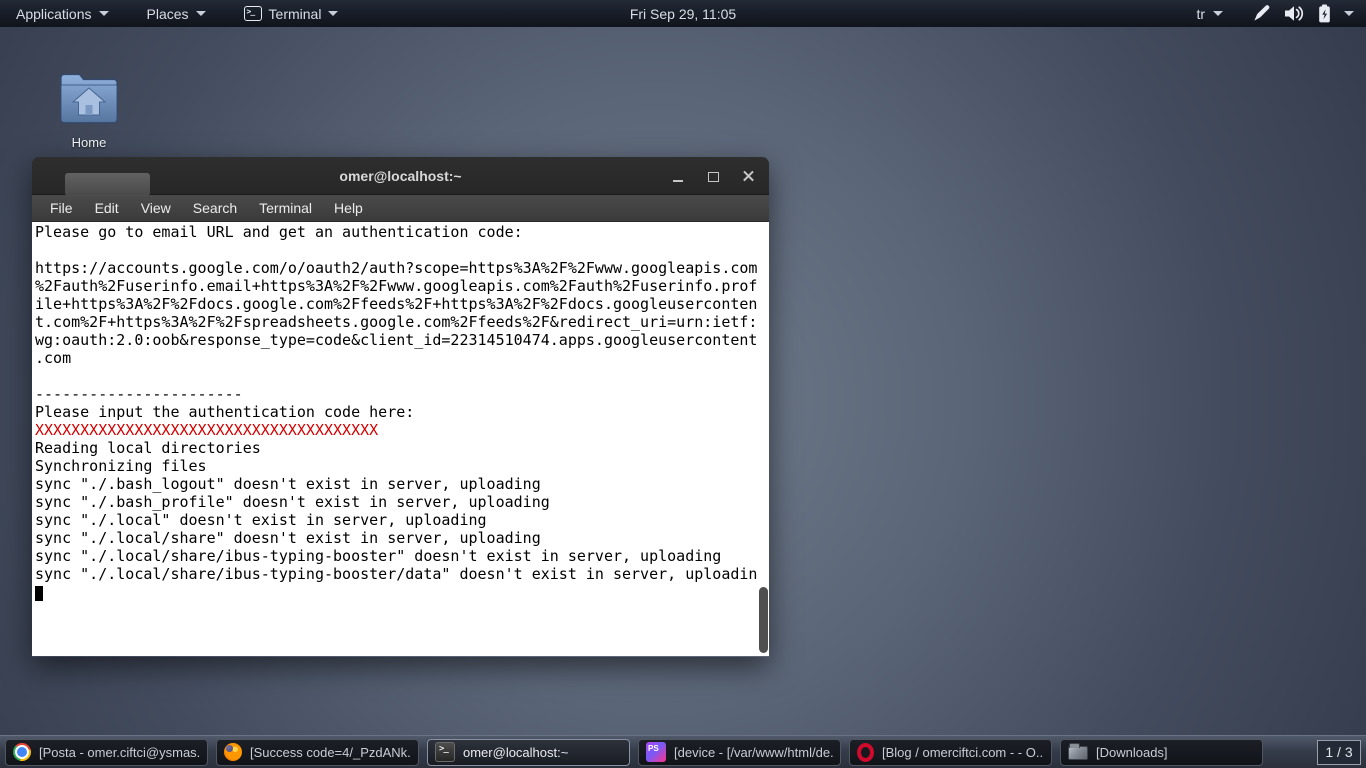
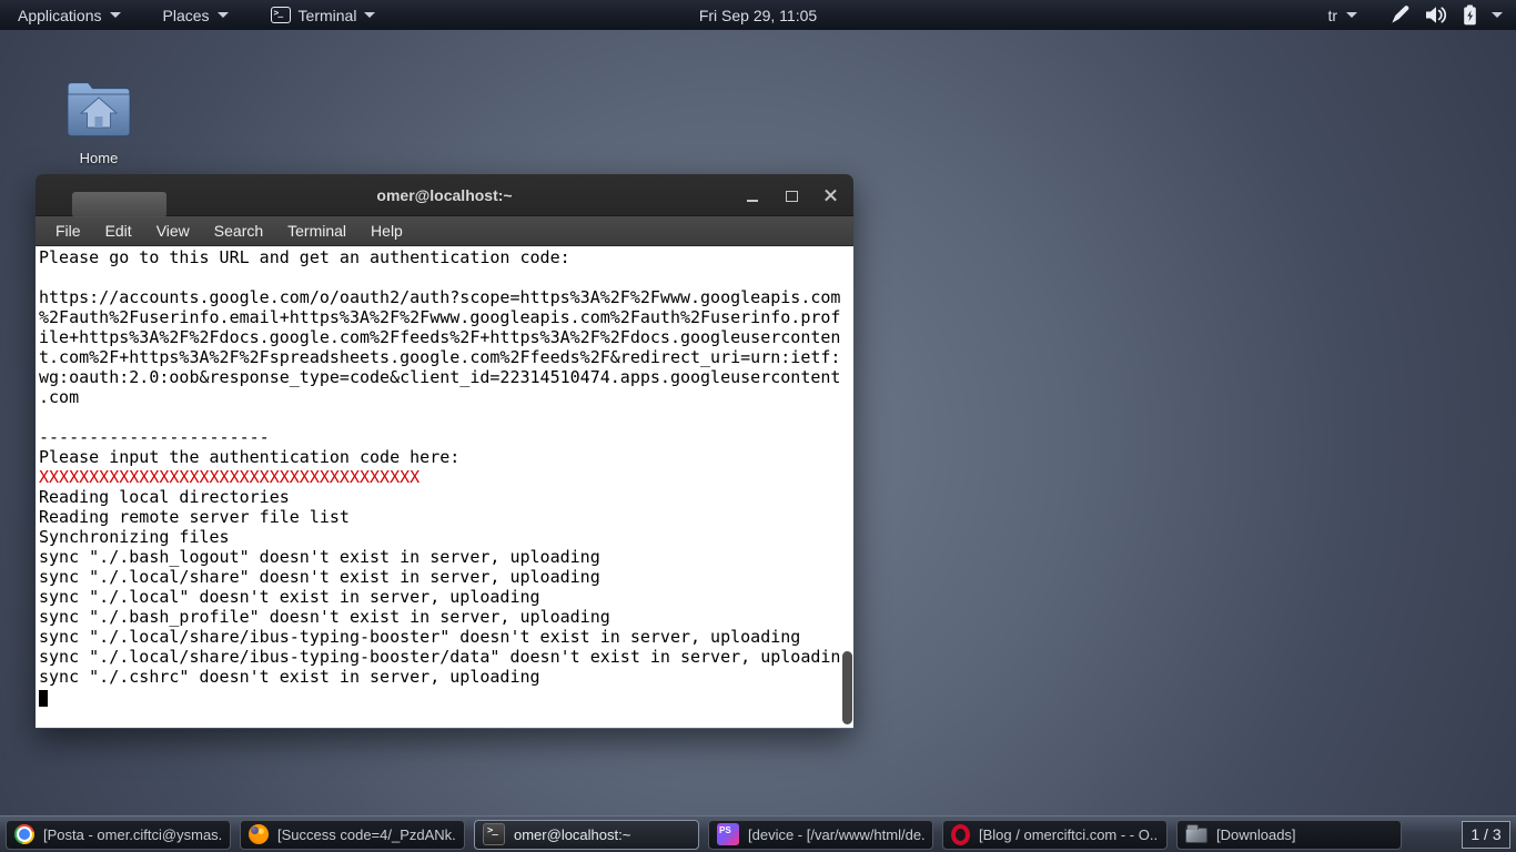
  Applications
  Places
  Terminal
  Fri Sep 29, 11:05
  tr
  Home
  omer@localhost:~
  File
  Edit
  View
  Search
  Terminal
  Help
- Please go to email URL and get an authentication code:
+ Please go to this URL and get an authentication code:
  https://accounts.google.com/o/oauth2/auth?scope=https%3A%2F%2Fwww.googleapis.com
  %2Fauth%2Fuserinfo.email+https%3A%2F%2Fwww.googleapis.com%2Fauth%2Fuserinfo.prof
  ile+https%3A%2F%2Fdocs.google.com%2Ffeeds%2F+https%3A%2F%2Fdocs.googleuserconten
  t.com%2F+https%3A%2F%2Fspreadsheets.google.com%2Ffeeds%2F&redirect_uri=urn:ietf:
  wg:oauth:2.0:oob&response_type=code&client_id=22314510474.apps.googleusercontent
  .com
  -----------------------
  Please input the authentication code here:
  XXXXXXXXXXXXXXXXXXXXXXXXXXXXXXXXXXXXXX
  Reading local directories
+ Reading remote server file list
  Synchronizing files
  sync "./.bash_logout" doesn't exist in server, uploading
- sync "./.bash_profile" doesn't exist in server, uploading
+ sync "./.local/share" doesn't exist in server, uploading
  sync "./.local" doesn't exist in server, uploading
- sync "./.local/share" doesn't exist in server, uploading
+ sync "./.bash_profile" doesn't exist in server, uploading
  sync "./.local/share/ibus-typing-booster" doesn't exist in server, uploading
  sync "./.local/share/ibus-typing-booster/data" doesn't exist in server, uploadin
+ sync "./.cshrc" doesn't exist in server, uploading
  [Posta - omer.ciftci@ysmas.
  [Success code=4/_PzdANk.
  omer@localhost:~
  [device - [/var/www/html/de.
  [Blog / omerciftci.com - - O..
  [Downloads]
  1 / 3
